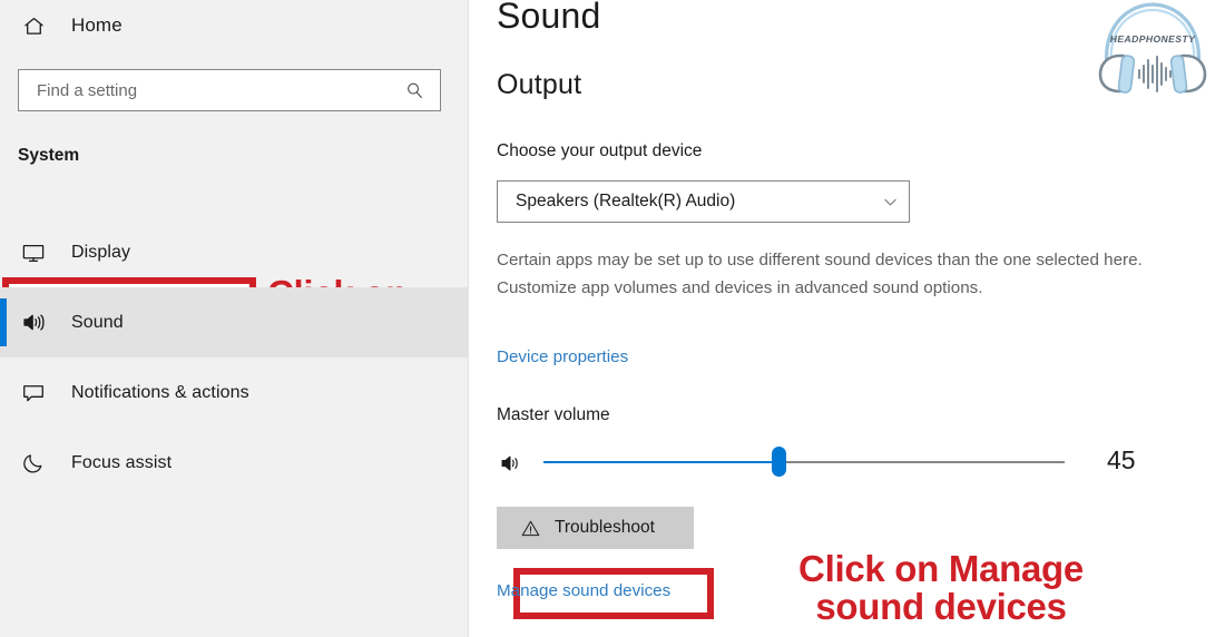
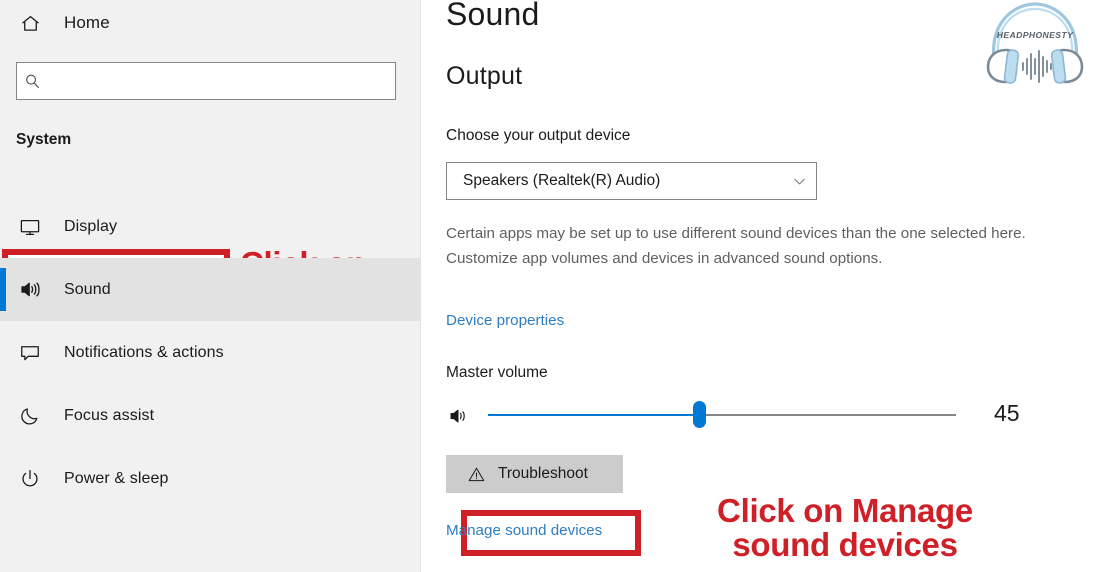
  Home
- Find a setting
  System
  Display
  Sound
  Notifications & actions
  Focus assist
+ Power & sleep
  Sound
  Output
  Choose your output device
  Speakers (Realtek(R) Audio)
  Certain apps may be set up to use different sound devices than the one selected here. Customize app volumes and devices in advanced sound options.
  Device properties
  Master volume
  45
  Troubleshoot
  Manage sound devices
  HEADPHONESTY
  Click on Manage
  sound devices
